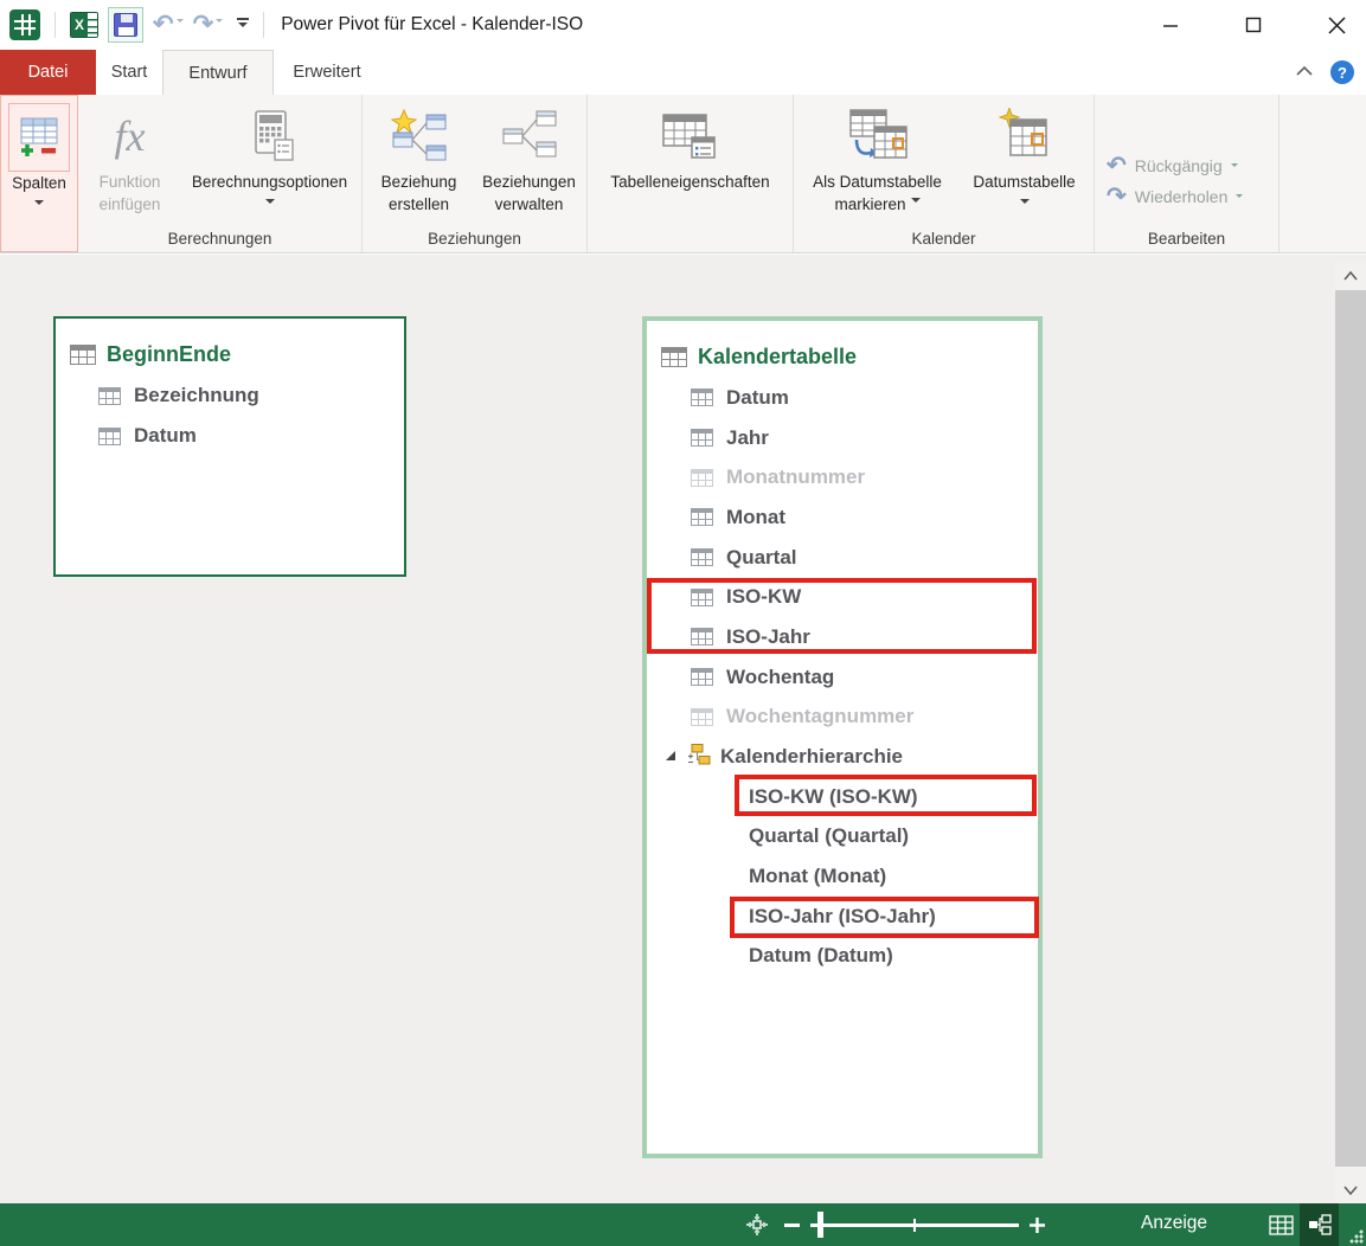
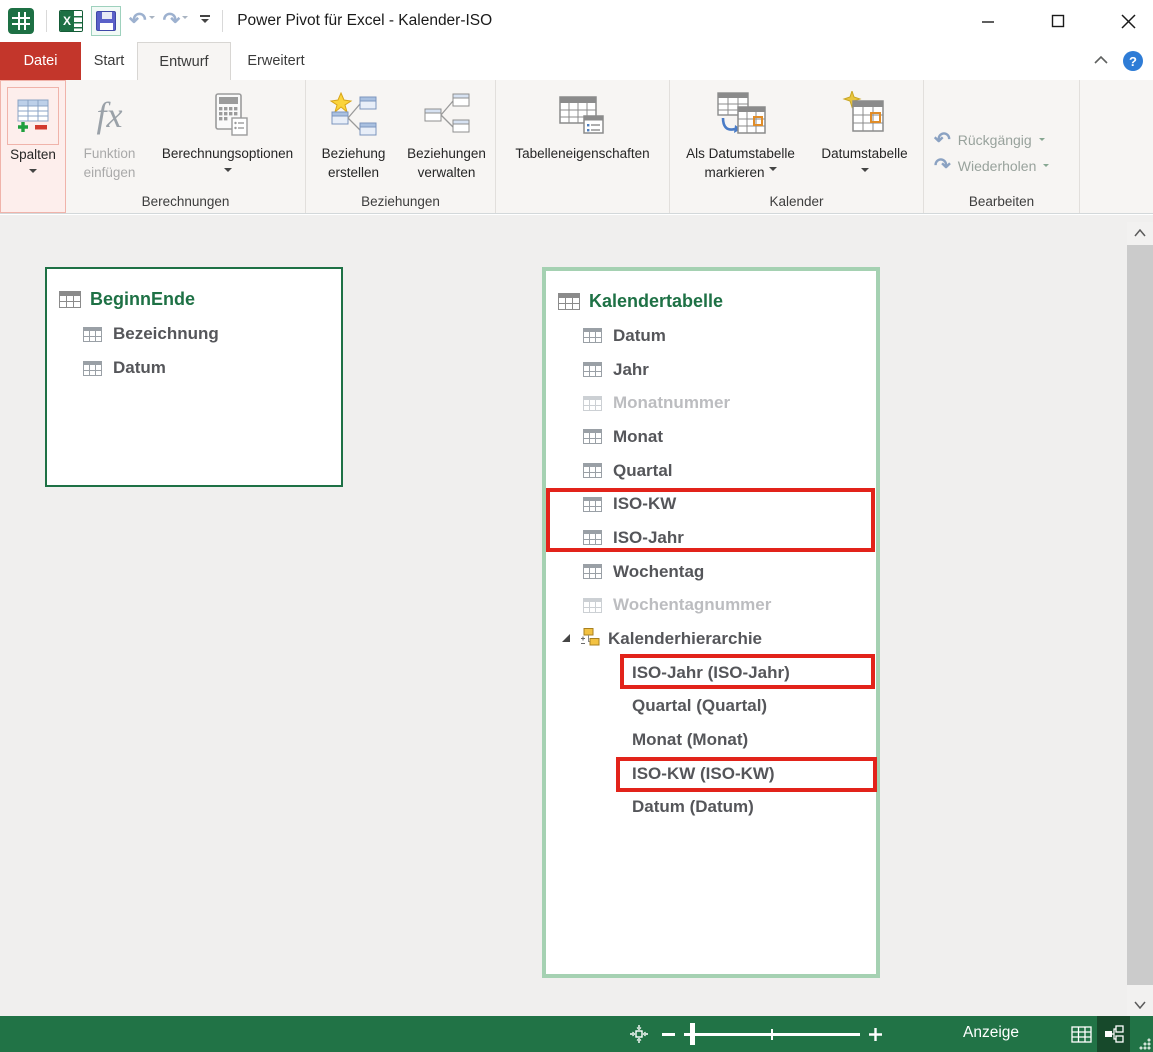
  X
  ↶
  ↷
  Power Pivot für Excel - Kalender-ISO
  Datei
  Start
  Entwurf
  Erweitert
  ?
  Spalten
  fx
  Funktion
  einfügen
  Berechnungsoptionen
  Berechnungen
  Beziehung
  erstellen
  Beziehungen
  verwalten
  Beziehungen
  Tabelleneigenschaften
  Als Datumstabelle
  markieren
  Datumstabelle
  Kalender
  ↶
  Rückgängig
  ↷
  Wiederholen
  Bearbeiten
  BeginnEnde
  Bezeichnung
  Datum
  Kalendertabelle
  Datum
  Jahr
  Monatnummer
  Monat
  Quartal
  ISO-KW
  ISO-Jahr
  Wochentag
  Wochentagnummer
  Kalenderhierarchie
- ISO-KW (ISO-KW)
+ ISO-Jahr (ISO-Jahr)
  Quartal (Quartal)
  Monat (Monat)
- ISO-Jahr (ISO-Jahr)
+ ISO-KW (ISO-KW)
  Datum (Datum)
  Anzeige
